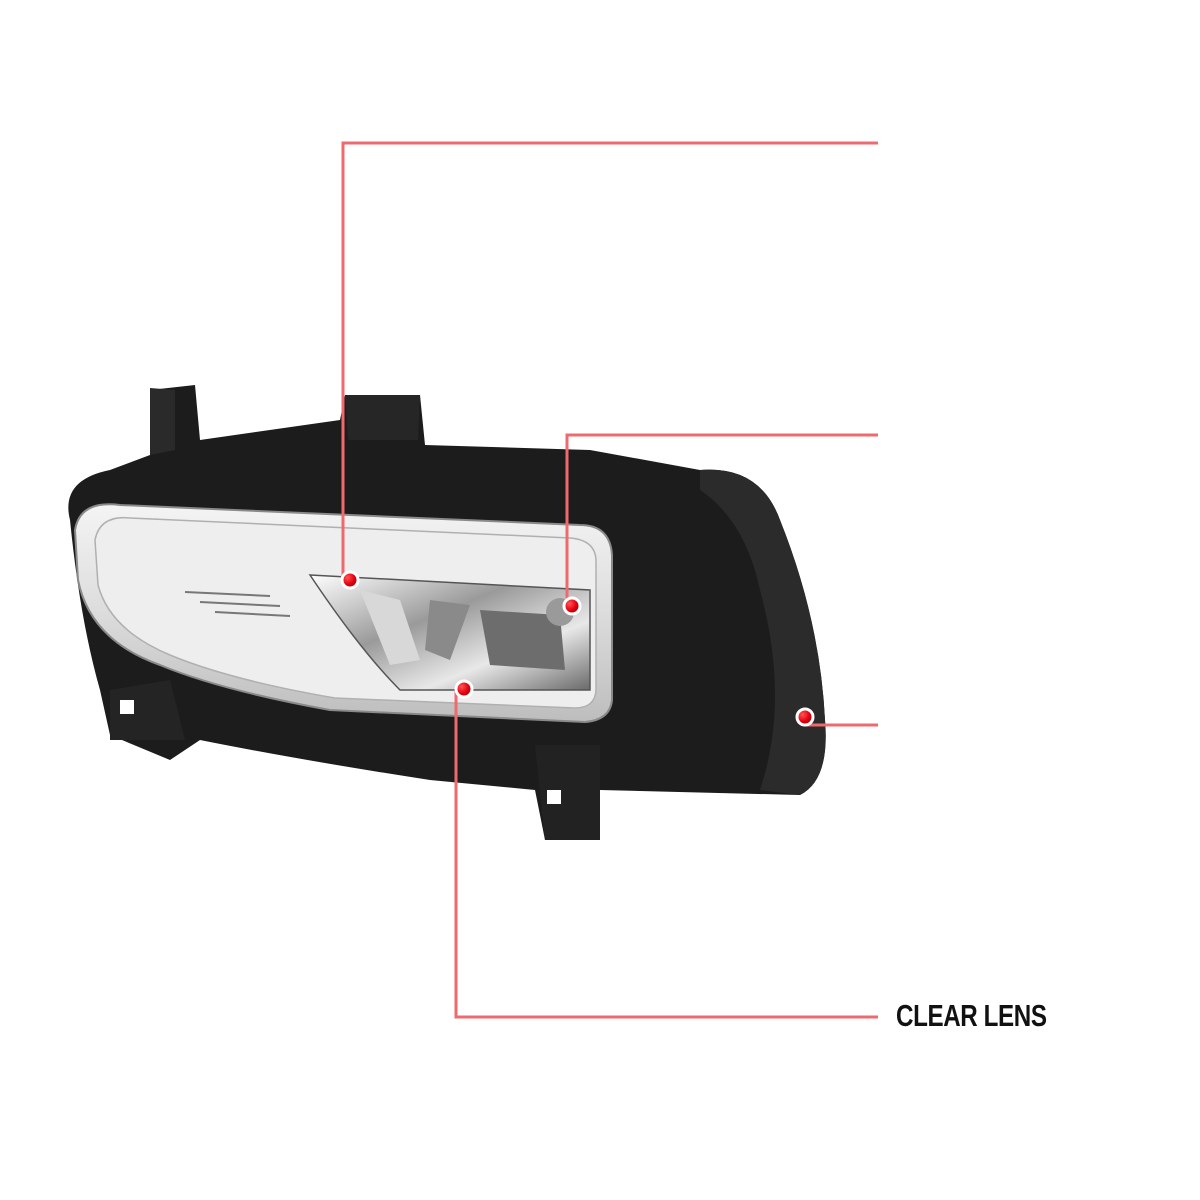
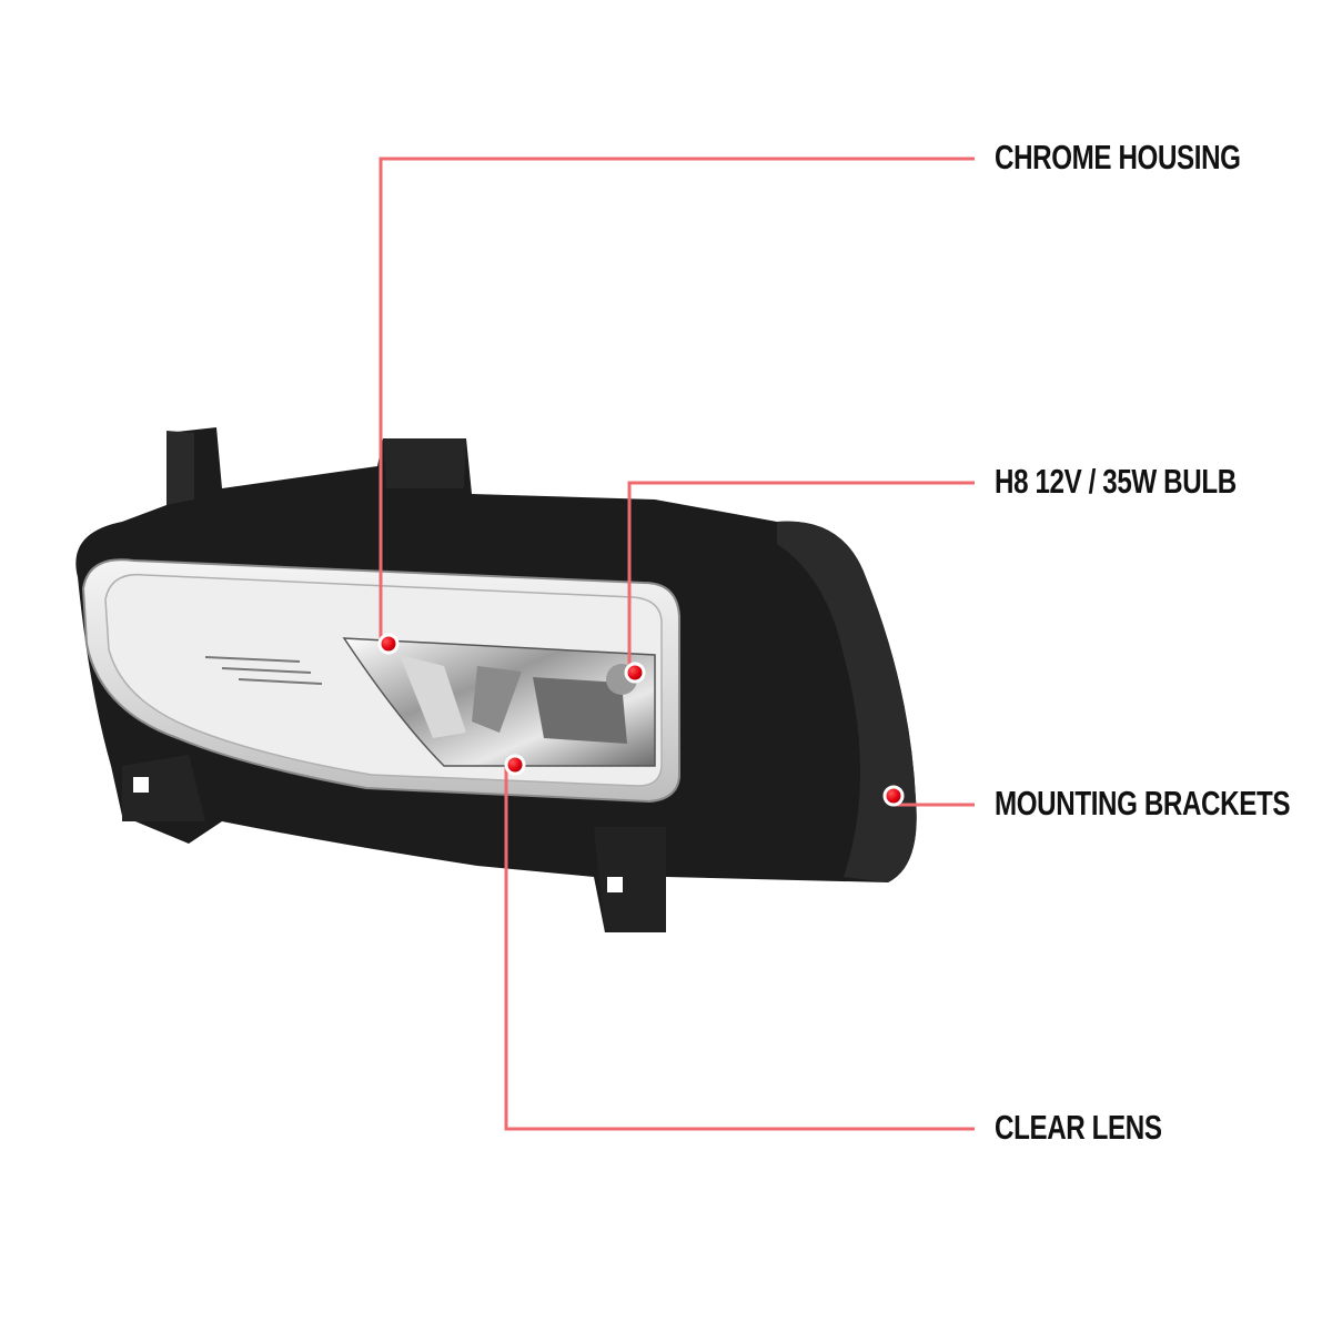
+ CHROME HOUSING
+ H8 12V / 35W BULB
+ MOUNTING BRACKETS
  CLEAR LENS
